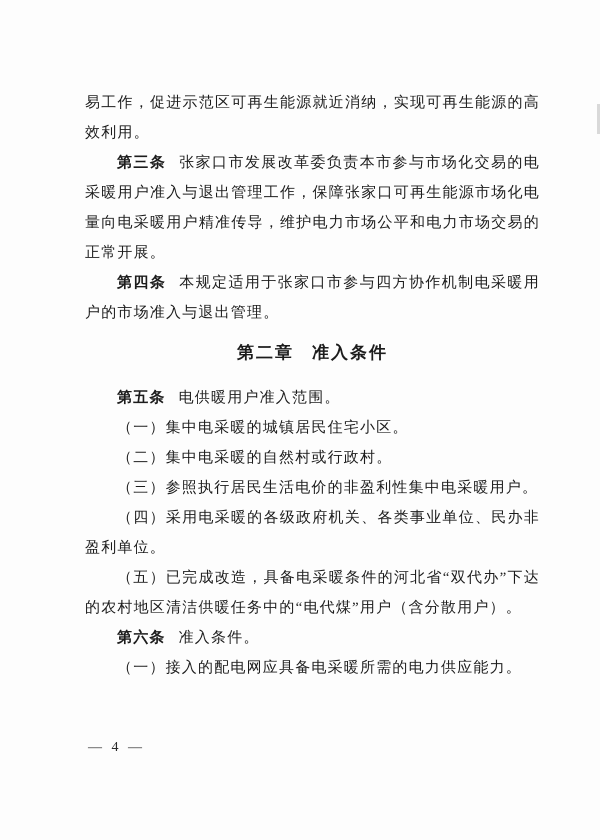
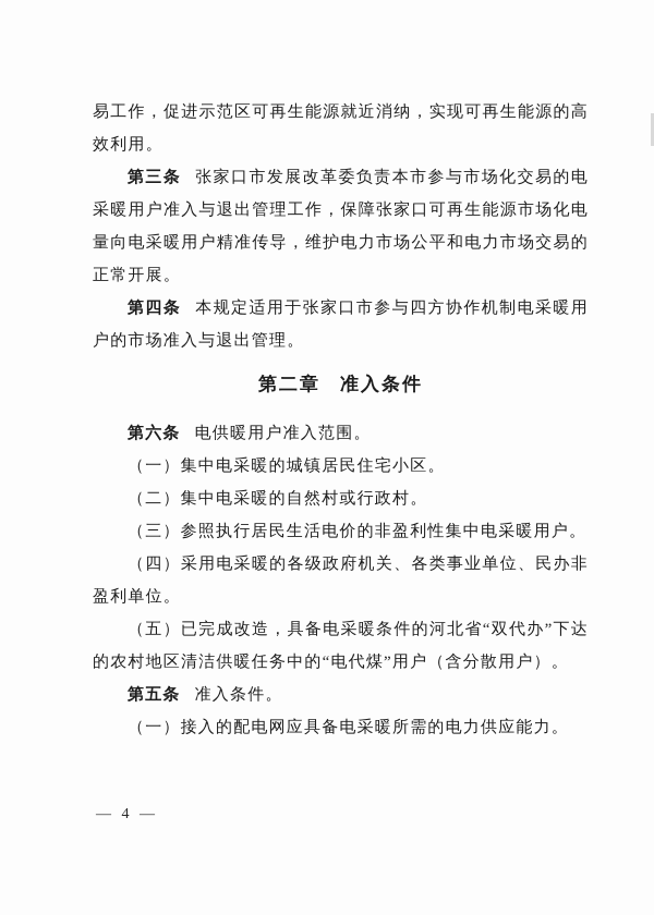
  易工作，促进示范区可再生能源就近消纳，实现可再生能源的高效利用。
  第三条 张家口市发展改革委负责本市参与市场化交易的电采暖用户准入与退出管理工作，保障张家口可再生能源市场化电量向电采暖用户精准传导，维护电力市场公平和电力市场交易的正常开展。
  第四条 本规定适用于张家口市参与四方协作机制电采暖用户的市场准入与退出管理。
  第二章 准入条件
- 第五条 电供暖用户准入范围。
+ 第六条 电供暖用户准入范围。
  （一）集中电采暖的城镇居民住宅小区。
  （二）集中电采暖的自然村或行政村。
  （三）参照执行居民生活电价的非盈利性集中电采暖用户。
  （四）采用电采暖的各级政府机关、各类事业单位、民办非盈利单位。
  （五）已完成改造，具备电采暖条件的河北省“双代办”下达的农村地区清洁供暖任务中的“电代煤”用户（含分散用户）。
- 第六条 准入条件。
+ 第五条 准入条件。
  （一）接入的配电网应具备电采暖所需的电力供应能力。
  — 4 —
